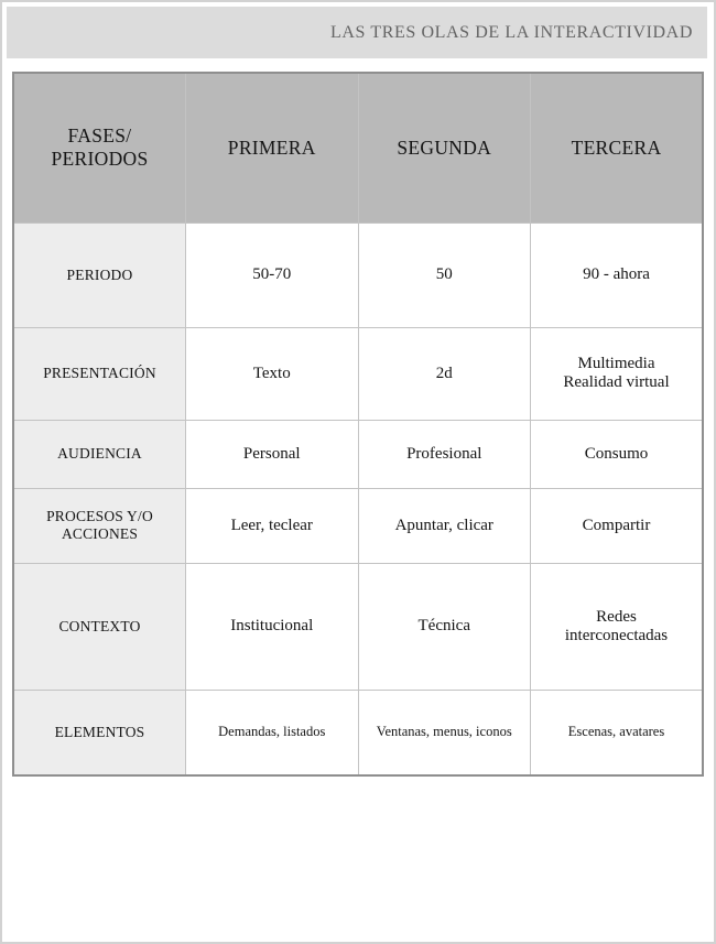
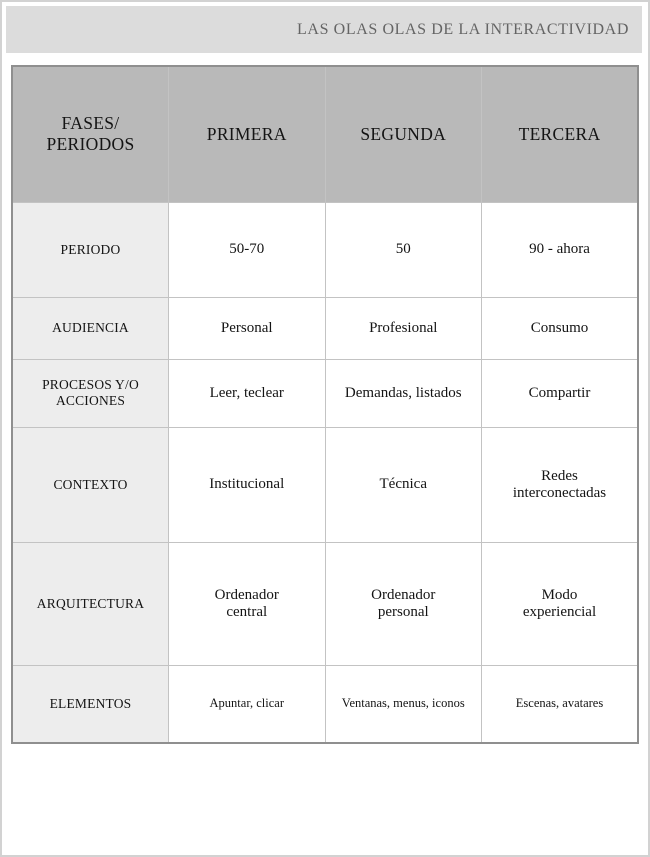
- LAS TRES OLAS DE LA INTERACTIVIDAD
+ LAS OLAS OLAS DE LA INTERACTIVIDAD
  FASES/ PERIODOS	PRIMERA	SEGUNDA	TERCERA
  PERIODO	50-70	50	90 - ahora
- PRESENTACIÓN	Texto	2d	Multimedia Realidad virtual
  AUDIENCIA	Personal	Profesional	Consumo
- PROCESOS Y/O ACCIONES	Leer, teclear	Apuntar, clicar	Compartir
+ PROCESOS Y/O ACCIONES	Leer, teclear	Demandas, listados	Compartir
  CONTEXTO	Institucional	Técnica	Redes interconectadas
+ ARQUITECTURA	Ordenador central	Ordenador personal	Modo experiencial
- ELEMENTOS	Demandas, listados	Ventanas, menus, iconos	Escenas, avatares
+ ELEMENTOS	Apuntar, clicar	Ventanas, menus, iconos	Escenas, avatares
